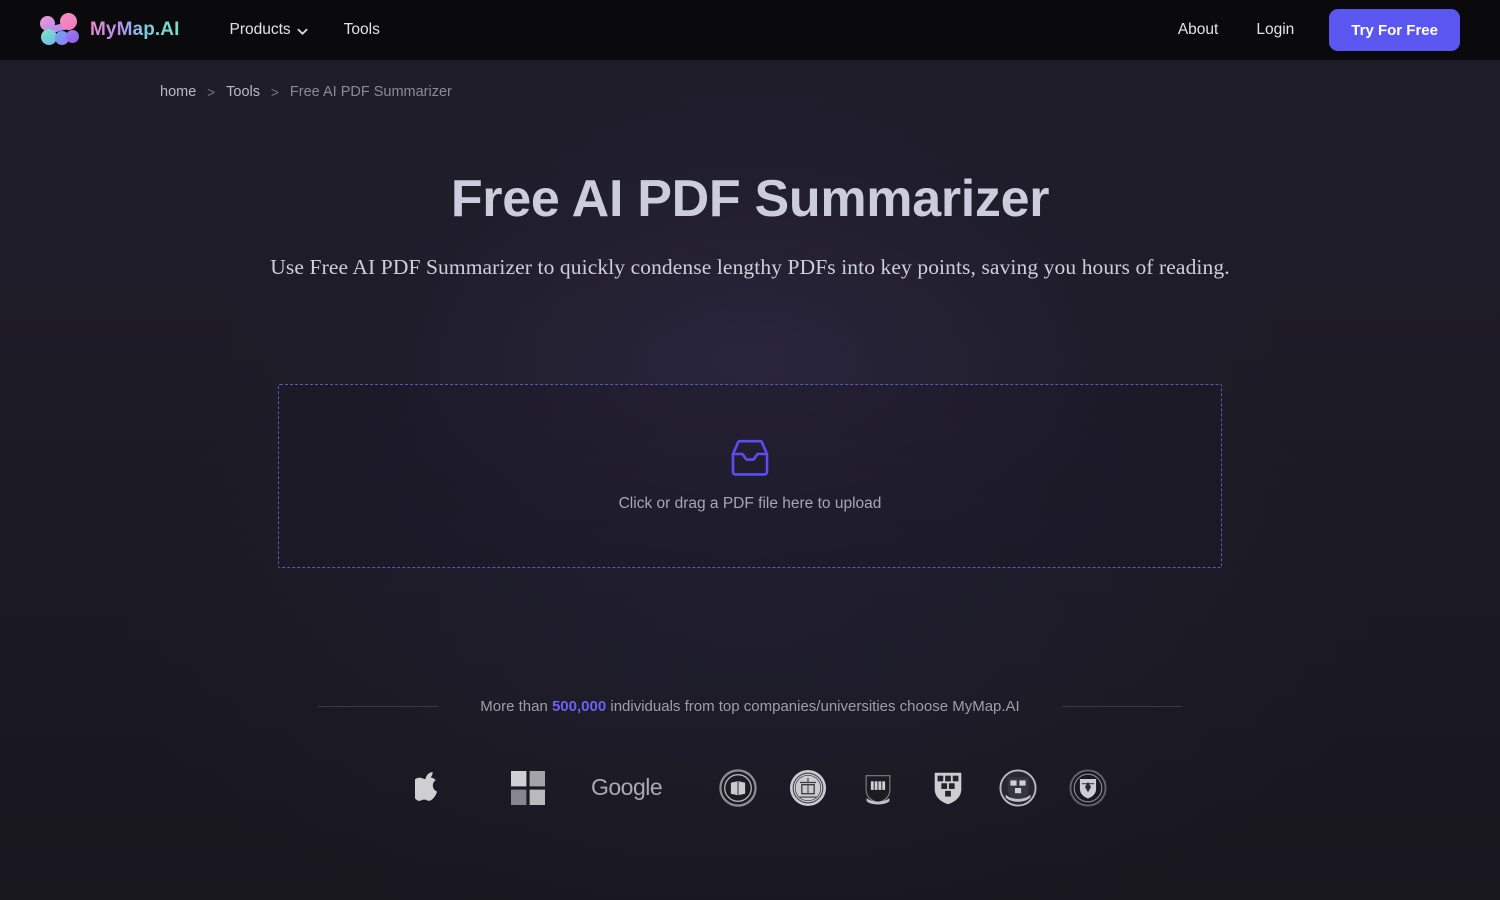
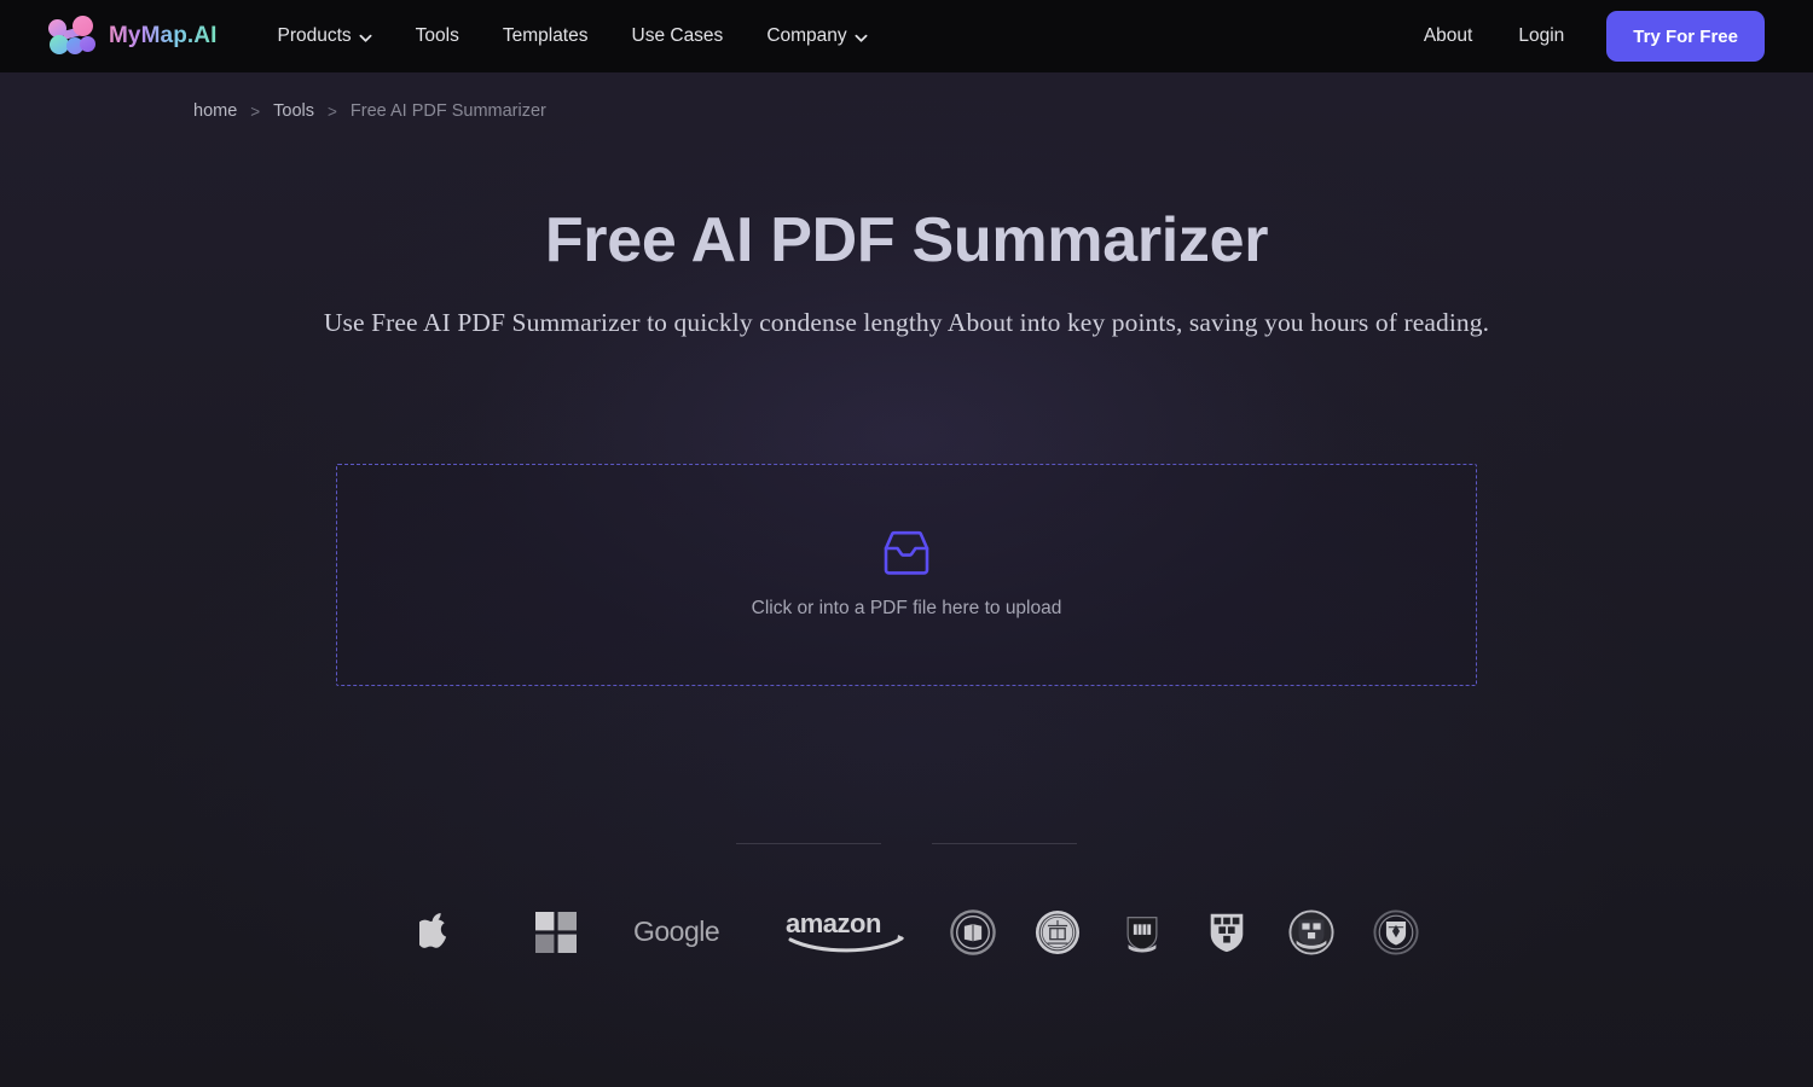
  MyMap.AI
  Products
  Tools
+ Templates
+ Use Cases
+ Company
  About
  Login
  Try For Free
  home
  >
  Tools
  >
  Free AI PDF Summarizer
  Free AI PDF Summarizer
- Use Free AI PDF Summarizer to quickly condense lengthy PDFs into key points, saving you hours of reading.
+ Use Free AI PDF Summarizer to quickly condense lengthy About into key points, saving you hours of reading.
- Click or drag a PDF file here to upload
+ Click or into a PDF file here to upload
- More than 500,000 individuals from top companies/universities choose MyMap.AI
  Google
+ amazon
